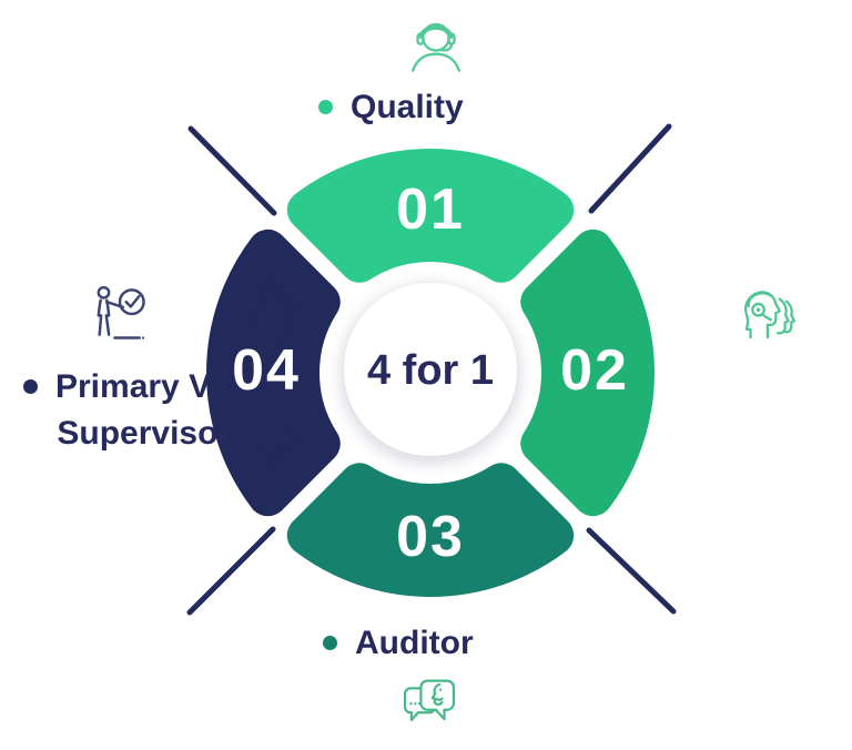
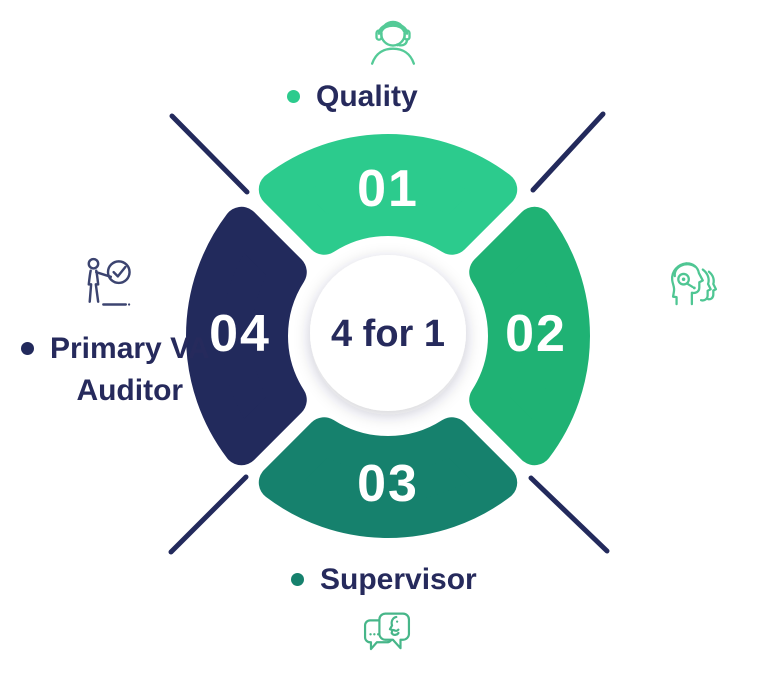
  01
  02
  03
  04
  4 for 1
  Quality
- Auditor
+ Supervisor
  Primary VA
- Supervisor
+ Auditor
